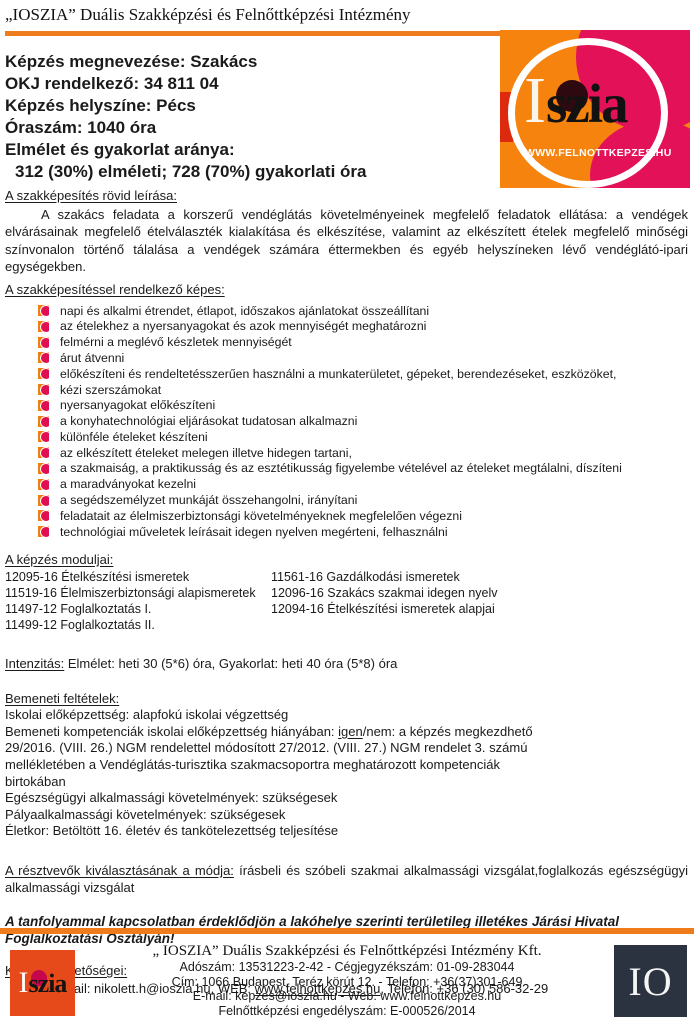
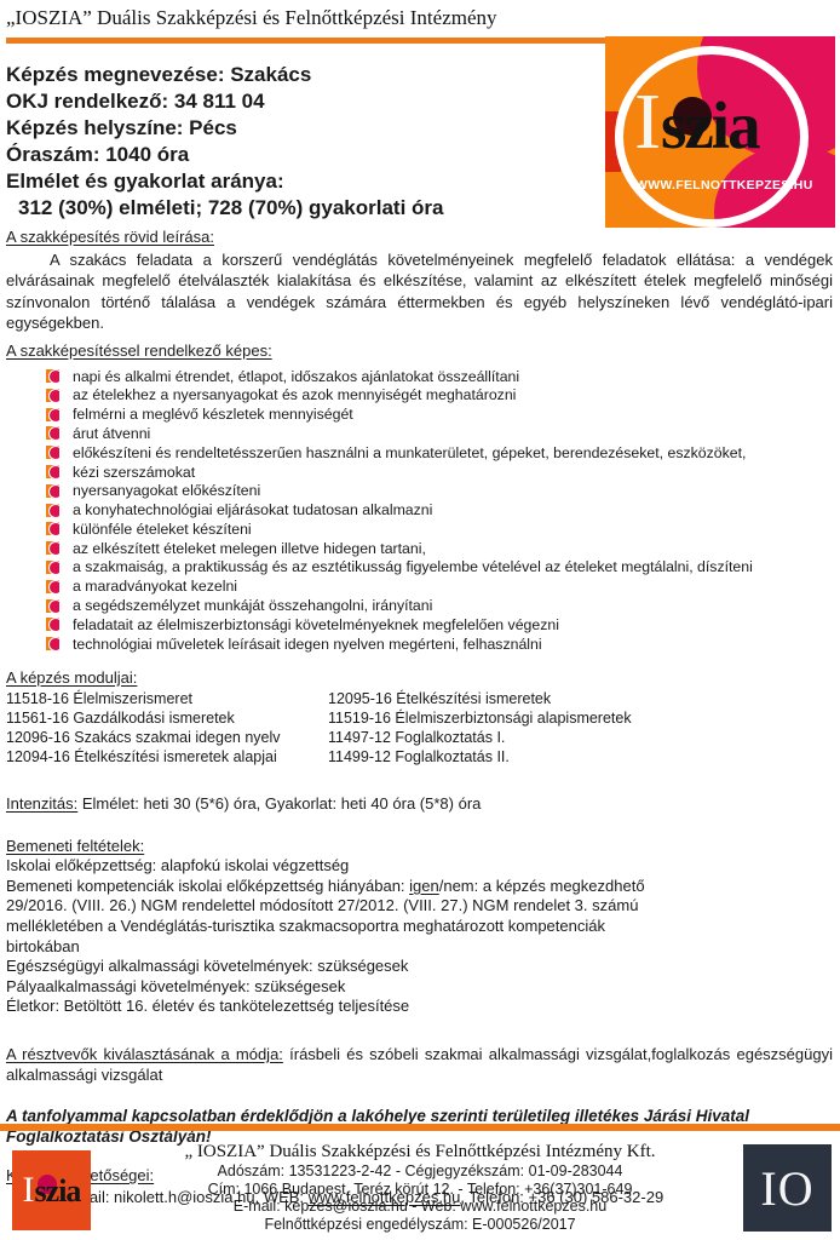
  „IOSZIA” Duális Szakképzési és Felnőttképzési Intézmény
  Képzés megnevezése: Szakács
  OKJ rendelkező: 34 811 04
  Képzés helyszíne: Pécs
  Óraszám: 1040 óra
  Elmélet és gyakorlat aránya:
  312 (30%) elméleti; 728 (70%) gyakorlati óra
  Iszia
  WWW.FELNOTTKEPZES.HU
  A szakképesítés rövid leírása:
  A szakács feladata a korszerű vendéglátás követelményeinek megfelelő feladatok ellátása: a vendégek elvárásainak megfelelő ételválaszték kialakítása és elkészítése, valamint az elkészített ételek megfelelő minőségi színvonalon történő tálalása a vendégek számára éttermekben és egyéb helyszíneken lévő vendéglátó-ipari egységekben.
  A szakképesítéssel rendelkező képes:
  napi és alkalmi étrendet, étlapot, időszakos ajánlatokat összeállítani
  az ételekhez a nyersanyagokat és azok mennyiségét meghatározni
  felmérni a meglévő készletek mennyiségét
  árut átvenni
  előkészíteni és rendeltetésszerűen használni a munkaterületet, gépeket, berendezéseket, eszközöket,
  kézi szerszámokat
  nyersanyagokat előkészíteni
  a konyhatechnológiai eljárásokat tudatosan alkalmazni
  különféle ételeket készíteni
  az elkészített ételeket melegen illetve hidegen tartani,
  a szakmaiság, a praktikusság és az esztétikusság figyelembe vételével az ételeket megtálalni, díszíteni
  a maradványokat kezelni
  a segédszemélyzet munkáját összehangolni, irányítani
  feladatait az élelmiszerbiztonsági követelményeknek megfelelően végezni
  technológiai műveletek leírásait idegen nyelven megérteni, felhasználni
  A képzés moduljai:
+ 11518-16 Élelmiszerismeret
  12095-16 Ételkészítési ismeretek
  11561-16 Gazdálkodási ismeretek
  11519-16 Élelmiszerbiztonsági alapismeretek
  12096-16 Szakács szakmai idegen nyelv
  11497-12 Foglalkoztatás I.
  12094-16 Ételkészítési ismeretek alapjai
  11499-12 Foglalkoztatás II.
  Intenzitás: Elmélet: heti 30 (5*6) óra, Gyakorlat: heti 40 óra (5*8) óra
  Bemeneti feltételek:
  Iskolai előképzettség: alapfokú iskolai végzettség
  Bemeneti kompetenciák iskolai előképzettség hiányában: igen/nem: a képzés megkezdhető
  29/2016. (VIII. 26.) NGM rendelettel módosított 27/2012. (VIII. 27.) NGM rendelet 3. számú
  mellékletében a Vendéglátás-turisztika szakmacsoportra meghatározott kompetenciák
  birtokában
  Egészségügyi alkalmassági követelmények: szükségesek
  Pályaalkalmassági követelmények: szükségesek
  Életkor: Betöltött 16. életév és tankötelezettség teljesítése
  A résztvevők kiválasztásának a módja: írásbeli és szóbeli szakmai alkalmassági vizsgálat,foglalkozás egészségügyi alkalmassági vizsgálat
  A tanfolyammal kapcsolatban érdeklődjön a lakóhelye szerinti területileg illetékes Járási Hivatal Foglalkoztatási Osztályán!
  ail: nikolett.h@ioszia.hu, WEB: www.felnottkepzes.hu, Telefon: +36 (30) 586-32-29
  Iszia
  „ IOSZIA” Duális Szakképzési és Felnőttképzési Intézmény Kft.
  Adószám: 13531223-2-42 - Cégjegyzékszám: 01-09-283044
  Cím: 1066 Budapest, Teréz körút 12. - Telefon: +36(37)301-649
  E-mail: kepzes@ioszia.hu - Web: www.felnottkepzes.hu
- Felnőttképzési engedélyszám: E-000526/2014
+ Felnőttképzési engedélyszám: E-000526/2017
  IO
